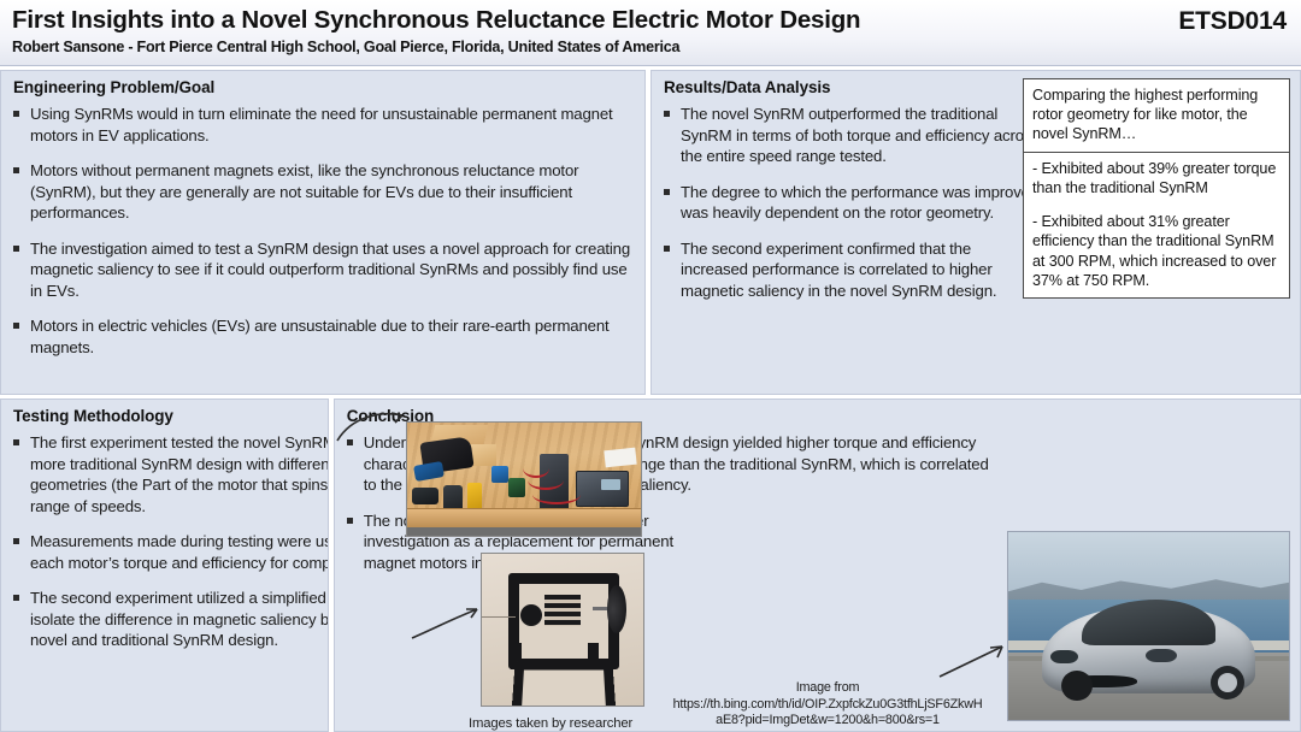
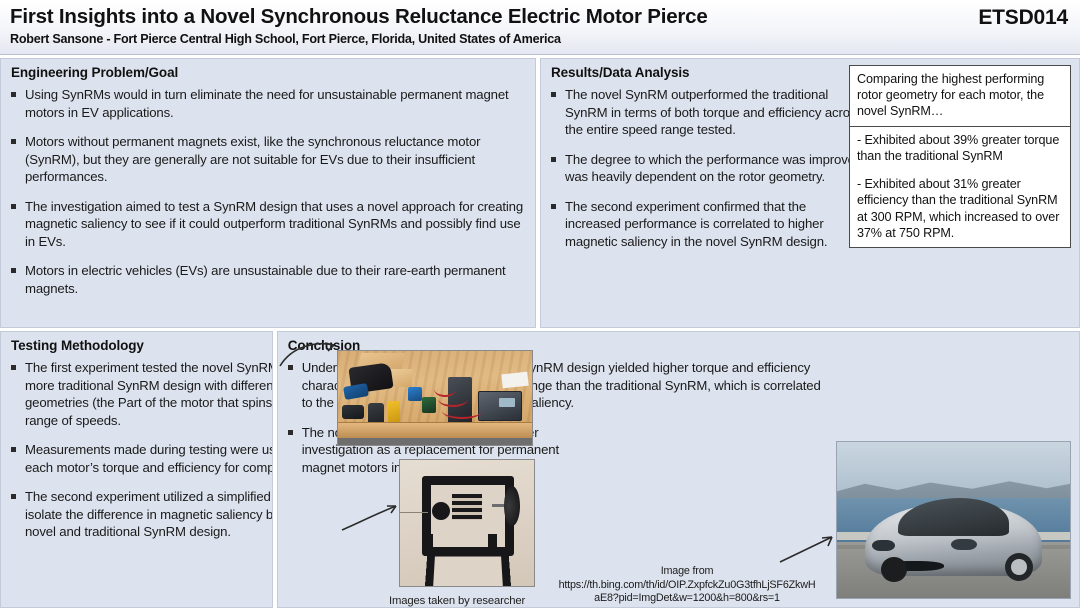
- First Insights into a Novel Synchronous Reluctance Electric Motor Design
+ First Insights into a Novel Synchronous Reluctance Electric Motor Pierce
- Robert Sansone - Fort Pierce Central High School, Goal Pierce, Florida, United States of America
+ Robert Sansone - Fort Pierce Central High School, Fort Pierce, Florida, United States of America
  ETSD014
  Engineering Problem/Goal
  Using SynRMs would in turn eliminate the need for unsustainable permanent magnet motors in EV applications.
  Motors without permanent magnets exist, like the synchronous reluctance motor (SynRM), but they are generally are not suitable for EVs due to their insufficient performances.
  The investigation aimed to test a SynRM design that uses a novel approach for creating magnetic saliency to see if it could outperform traditional SynRMs and possibly find use in EVs.
  Motors in electric vehicles (EVs) are unsustainable due to their rare-earth permanent magnets.
  Results/Data Analysis
  The novel SynRM outperformed the traditional SynRM in terms of both torque and efficiency acro the entire speed range tested.
  The degree to which the performance was improv was heavily dependent on the rotor geometry.
  The second experiment confirmed that the increased performance is correlated to higher magnetic saliency in the novel SynRM design.
- Comparing the highest performing rotor geometry for like motor, the novel SynRM…
+ Comparing the highest performing rotor geometry for each motor, the novel SynRM…
  - Exhibited about 39% greater torque than the traditional SynRM
  - Exhibited about 31% greater efficiency than the traditional SynRM at 300 RPM, which increased to over 37% at 750 RPM.
  Testing Methodology
  The first experiment tested the novel SynR more traditional SynRM design with differen geometries (the Part of the motor that spins range of speeds.
  Measurements made during testing were u each motor’s torque and efficiency for comp
  The second experiment utilized a simplified isolate the difference in magnetic saliency b novel and traditional SynRM design.
  Coclusion
  Images taken by researcher
  Image from
  https://th.bing.com/th/id/OIP.ZxpfckZu0G3tfhLjSF6ZkwHaE8?pid=ImgDet&w=1200&h=800&rs=1
